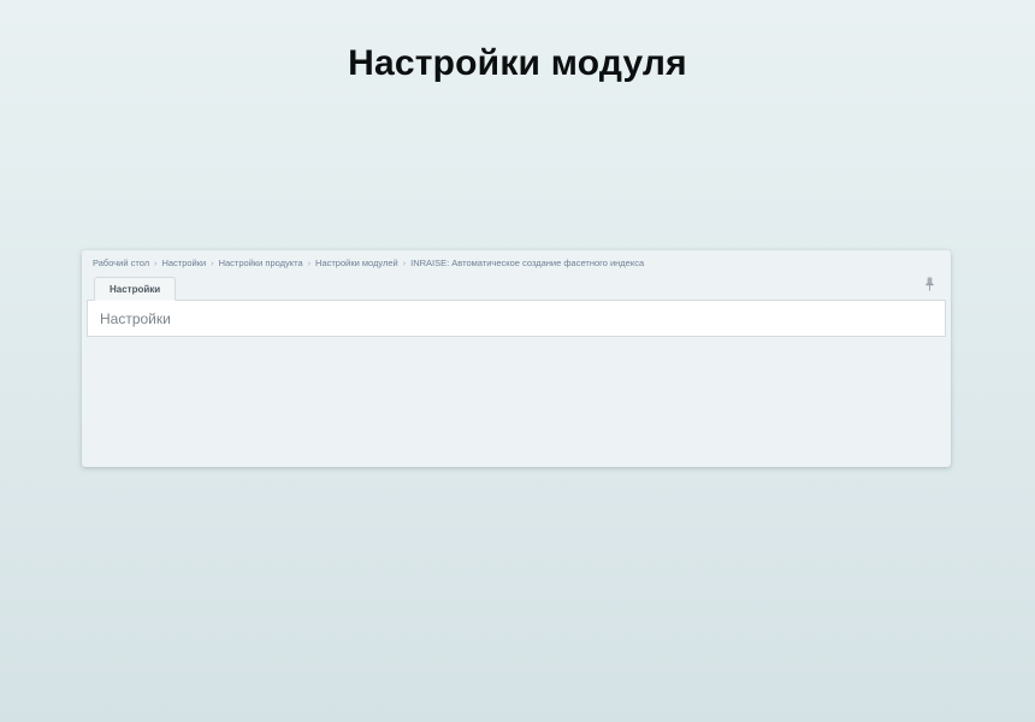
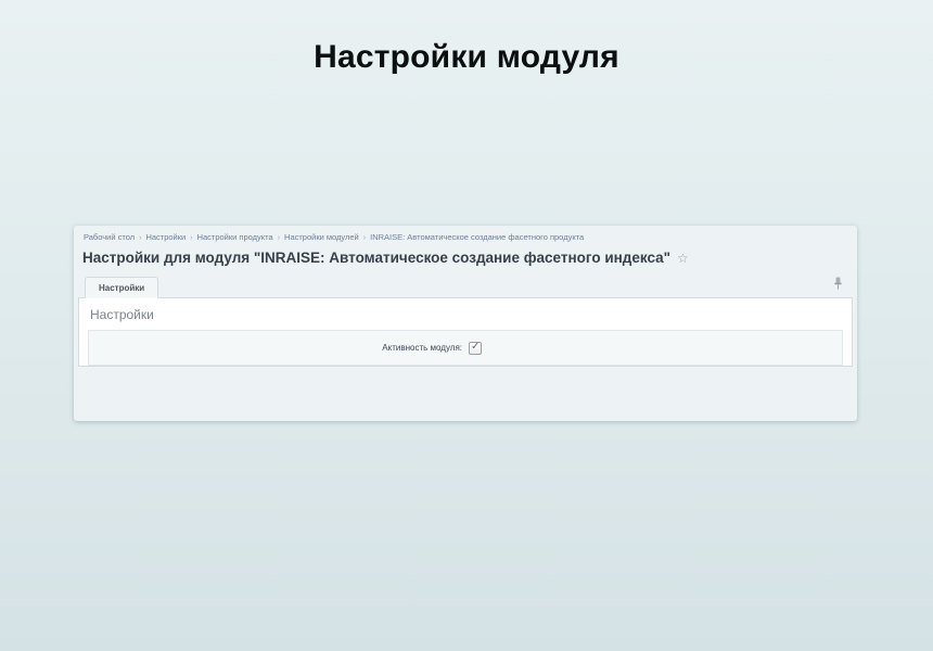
  Настройки модуля
- Рабочий стол Настройки Настройки продукта Настройки модулей INRAISE: Автоматическое создание фасетного индекса
+ Рабочий стол Настройки Настройки продукта Настройки модулей INRAISE: Автоматическое создание фасетного продукта
+ Настройки для модуля "INRAISE: Автоматическое создание фасетного индекса" ☆
  Настройки
  Настройки
+ Активность модуля:
+ ✓
